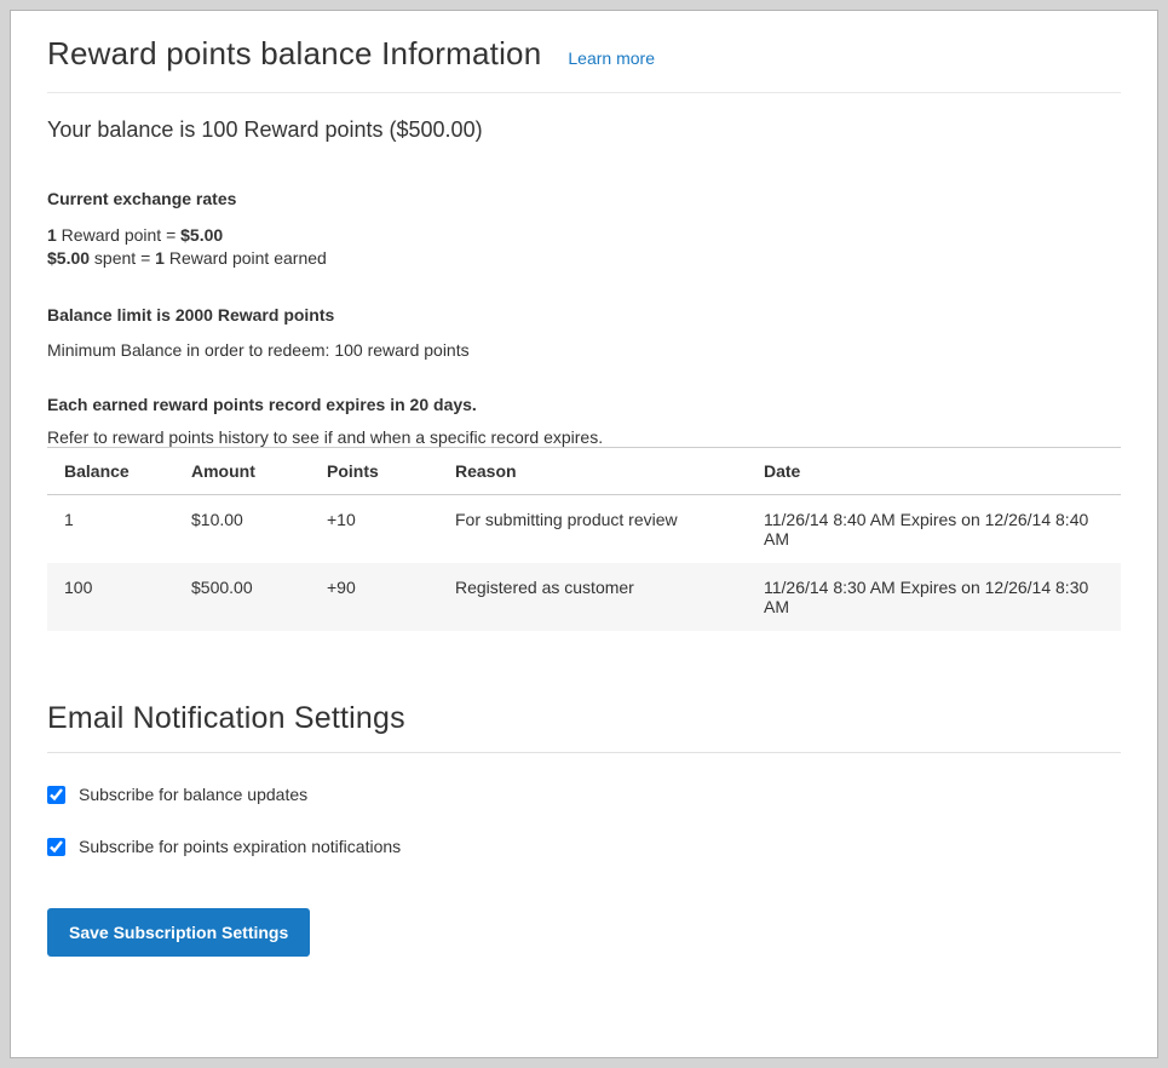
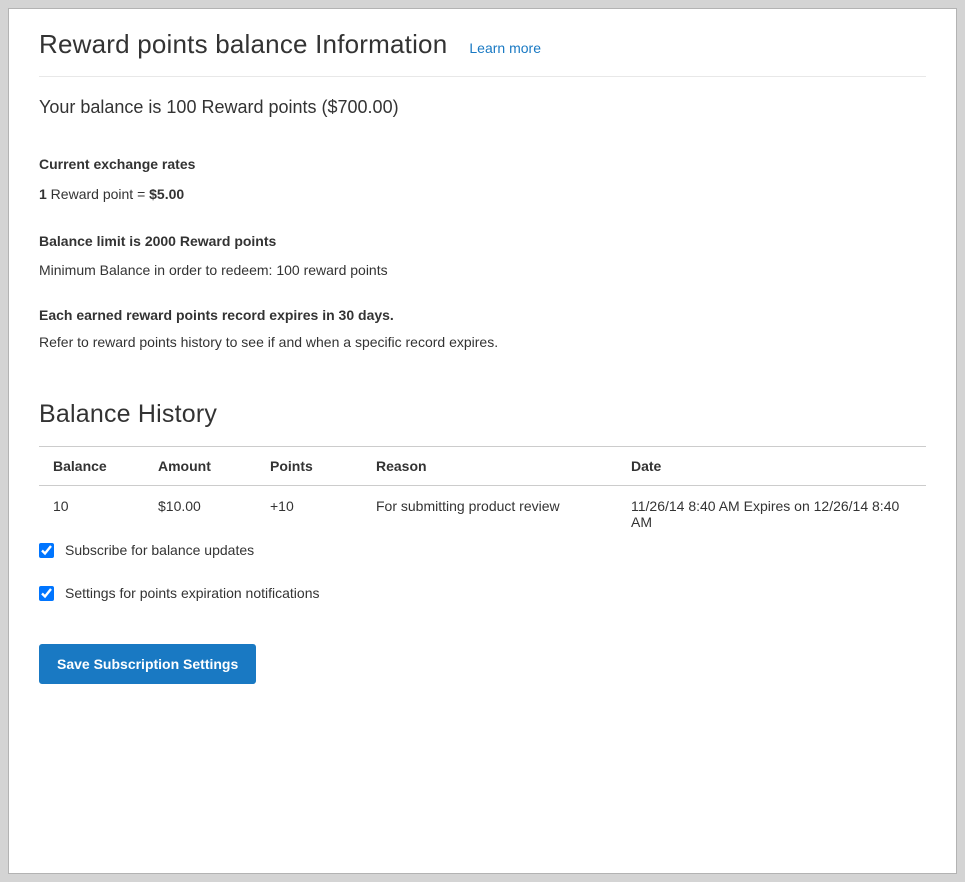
  Reward points balance Information
  Learn more
- Your balance is 100 Reward points ($500.00)
+ Your balance is 100 Reward points ($700.00)
  Current exchange rates
  1 Reward point = $5.00
- $5.00 spent = 1 Reward point earned
  Balance limit is 2000 Reward points
  Minimum Balance in order to redeem: 100 reward points
- Each earned reward points record expires in 20 days.
+ Each earned reward points record expires in 30 days.
  Refer to reward points history to see if and when a specific record expires.
+ Balance History
  Balance	Amount	Points	Reason	Date
- 1	$10.00	+10	For submitting product review	11/26/14 8:40 AM Expires on 12/26/14 8:40 AM
+ 10	$10.00	+10	For submitting product review	11/26/14 8:40 AM Expires on 12/26/14 8:40 AM
- 100	$500.00	+90	Registered as customer	11/26/14 8:30 AM Expires on 12/26/14 8:30 AM
- Email Notification Settings
  Subscribe for balance updates
- Subscribe for points expiration notifications
+ Settings for points expiration notifications
  Save Subscription Settings
